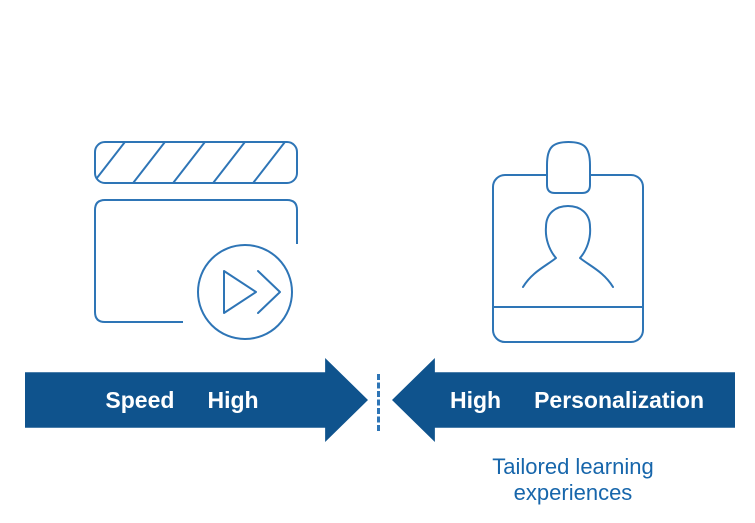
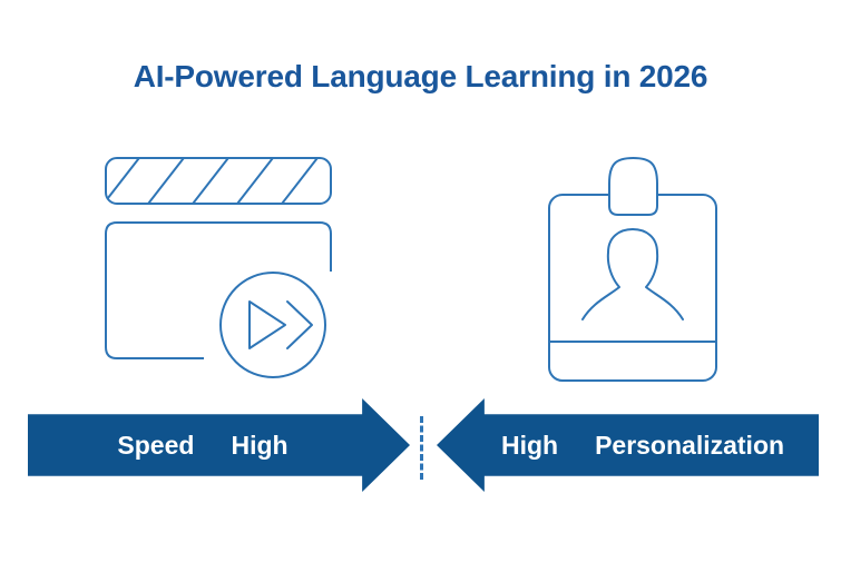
+ AI-Powered Language Learning in 2026
  Speed
  High
  High
  Personalization
- Tailored learning
- experiences
